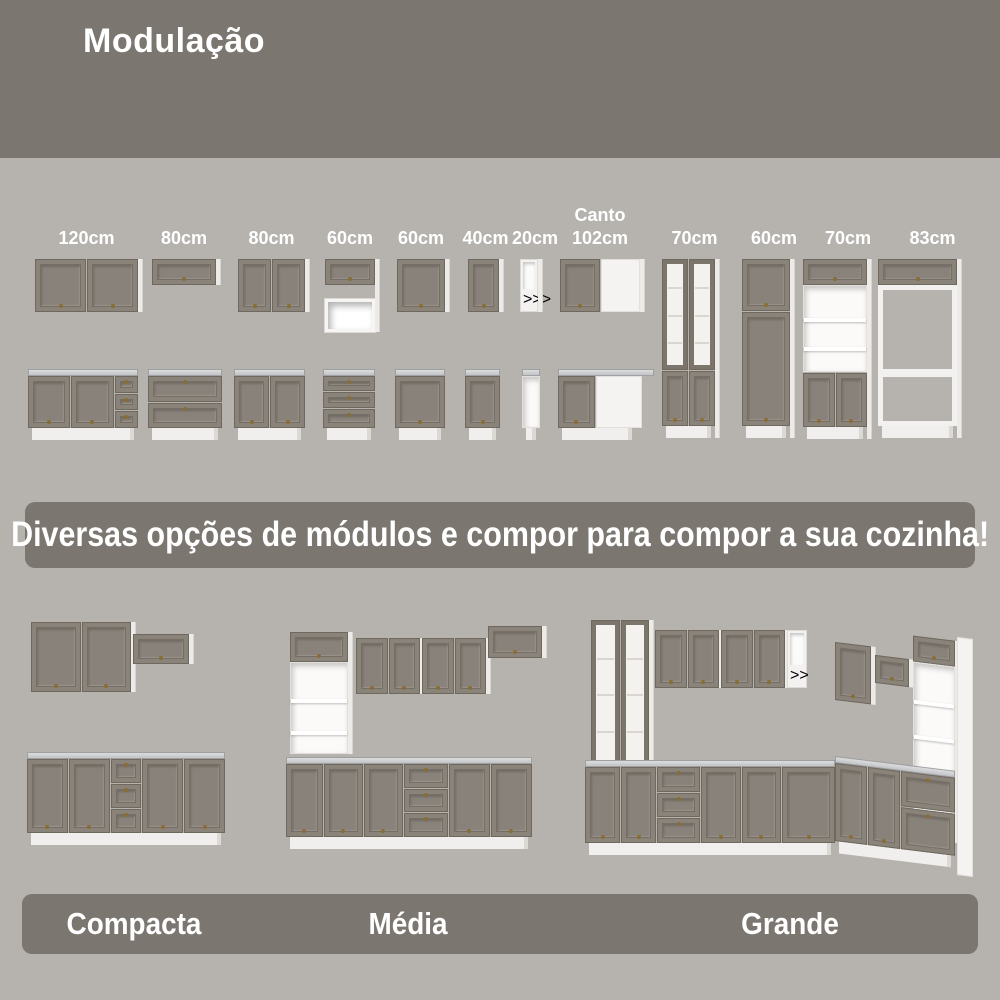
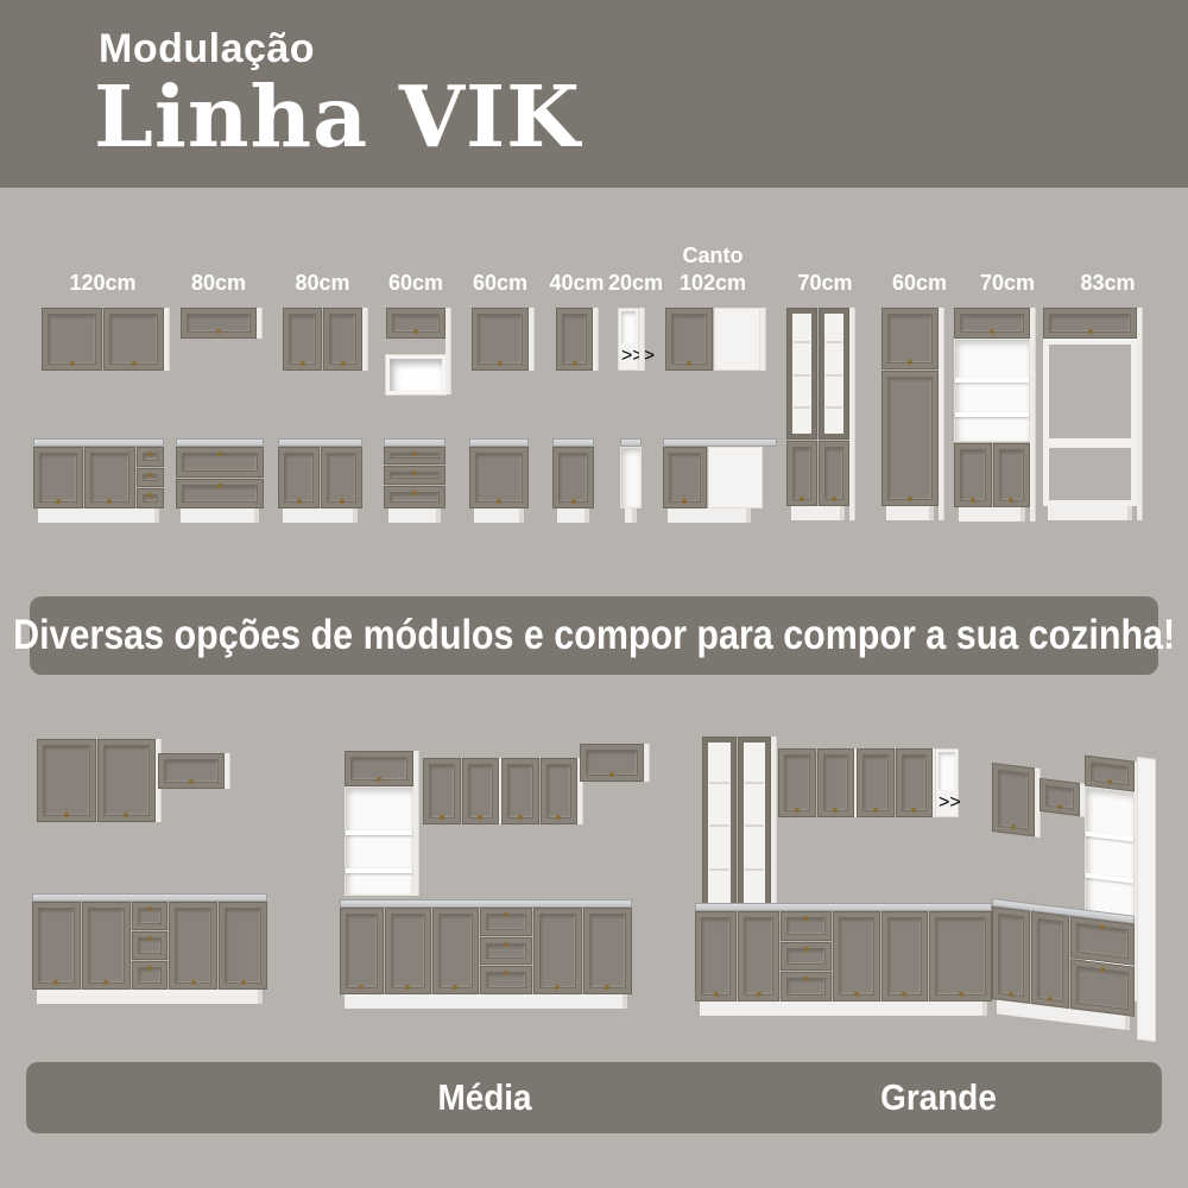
  Modulação
+ Linha VIK
  120cm
  80cm
  80cm
  60cm
  60cm
  40cm
  20cm
  Canto
  102cm
  70cm
  60cm
  70cm
  83cm
  Diversas opções de módulos e compor para compor a sua cozinha!
  >>
- Compacta
  Média
  Grande
